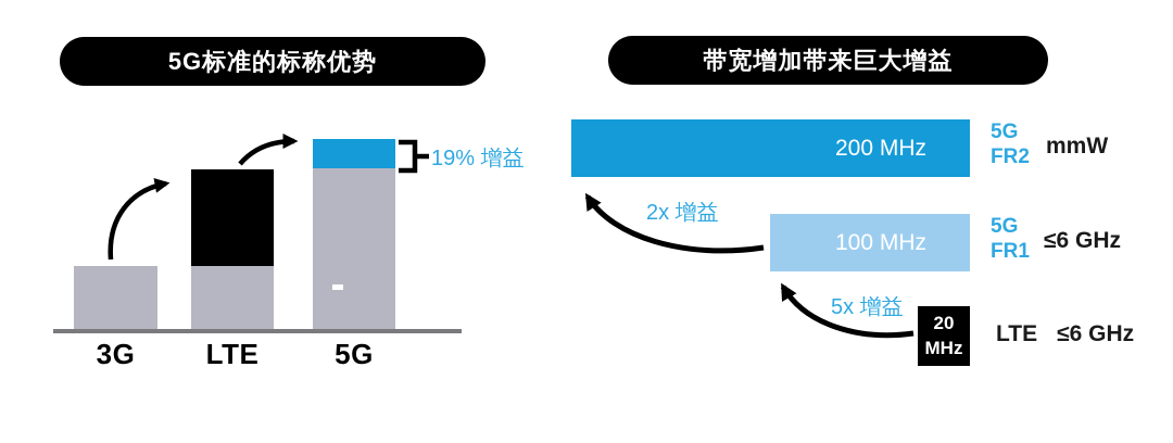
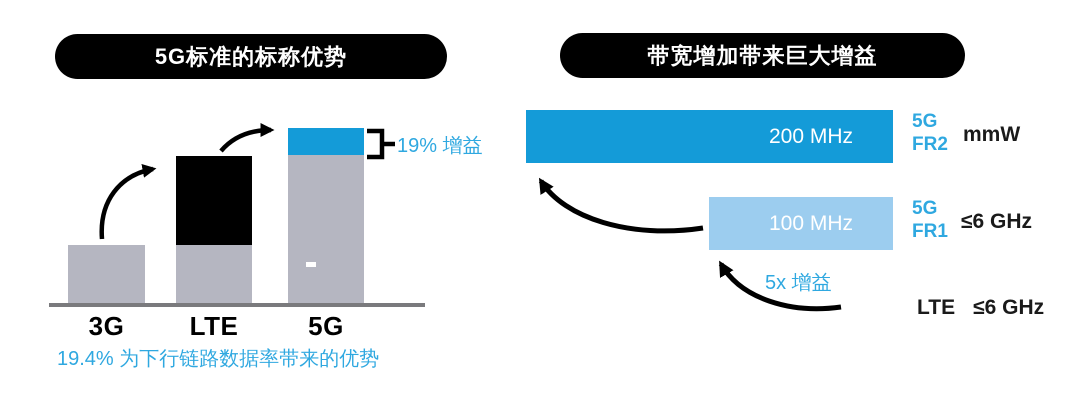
  5G标准的标称优势
  3G
  LTE
  5G
  19% 增益
+ 19.4% 为下行链路数据率带来的优势
  带宽增加带来巨大增益
  200 MHz
  5G
  FR2
  mmW
  100 MHz
  5G
  FR1
  ≤6 GHz
- 20
- MHz
  LTE ≤6 GHz
- 2x 增益
  5x 增益
